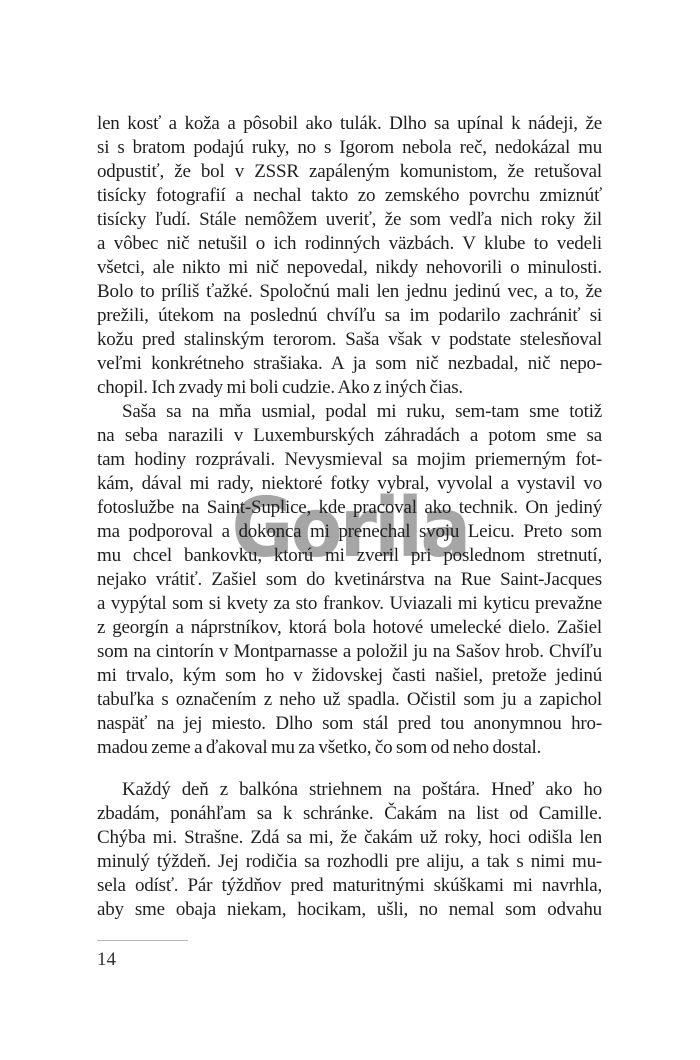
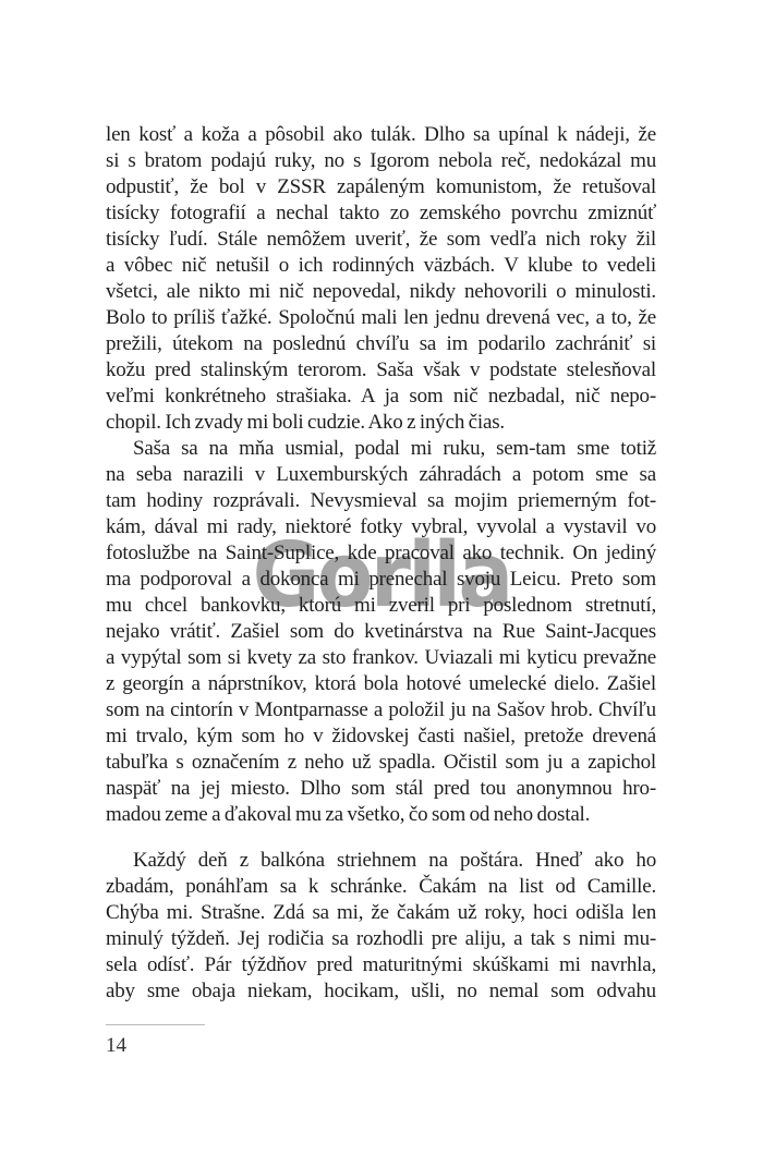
  Gorila
  len kosť a koža a pôsobil ako tulák. Dlho sa upínal k nádeji, že
  si s bratom podajú ruky, no s Igorom nebola reč, nedokázal mu
  odpustiť, že bol v ZSSR zapáleným komunistom, že retušoval
  tisícky fotografií a nechal takto zo zemského povrchu zmiznúť
  tisícky ľudí. Stále nemôžem uveriť, že som vedľa nich roky žil
  a vôbec nič netušil o ich rodinných väzbách. V klube to vedeli
  všetci, ale nikto mi nič nepovedal, nikdy nehovorili o minulosti.
- Bolo to príliš ťažké. Spoločnú mali len jednu jedinú vec, a to, že
+ Bolo to príliš ťažké. Spoločnú mali len jednu drevená vec, a to, že
  prežili, útekom na poslednú chvíľu sa im podarilo zachrániť si
  kožu pred stalinským terorom. Saša však v podstate stelesňoval
  veľmi konkrétneho strašiaka. A ja som nič nezbadal, nič nepo-
  chopil. Ich zvady mi boli cudzie. Ako z iných čias.
  Saša sa na mňa usmial, podal mi ruku, sem-tam sme totiž
  na seba narazili v Luxemburských záhradách a potom sme sa
  tam hodiny rozprávali. Nevysmieval sa mojim priemerným fot-
  kám, dával mi rady, niektoré fotky vybral, vyvolal a vystavil vo
  fotoslužbe na Saint-Suplice, kde pracoval ako technik. On jediný
  ma podporoval a dokonca mi prenechal svoju Leicu. Preto som
  mu chcel bankovku, ktorú mi zveril pri poslednom stretnutí,
  nejako vrátiť. Zašiel som do kvetinárstva na Rue Saint-Jacques
  a vypýtal som si kvety za sto frankov. Uviazali mi kyticu prevažne
  z georgín a náprstníkov, ktorá bola hotové umelecké dielo. Zašiel
  som na cintorín v Montparnasse a položil ju na Sašov hrob. Chvíľu
- mi trvalo, kým som ho v židovskej časti našiel, pretože jedinú
+ mi trvalo, kým som ho v židovskej časti našiel, pretože drevená
  tabuľka s označením z neho už spadla. Očistil som ju a zapichol
  naspäť na jej miesto. Dlho som stál pred tou anonymnou hro-
  madou zeme a ďakoval mu za všetko, čo som od neho dostal.
  Každý deň z balkóna striehnem na poštára. Hneď ako ho
  zbadám, ponáhľam sa k schránke. Čakám na list od Camille.
  Chýba mi. Strašne. Zdá sa mi, že čakám už roky, hoci odišla len
  minulý týždeň. Jej rodičia sa rozhodli pre aliju, a tak s nimi mu-
  sela odísť. Pár týždňov pred maturitnými skúškami mi navrhla,
  aby sme obaja niekam, hocikam, ušli, no nemal som odvahu
  14
